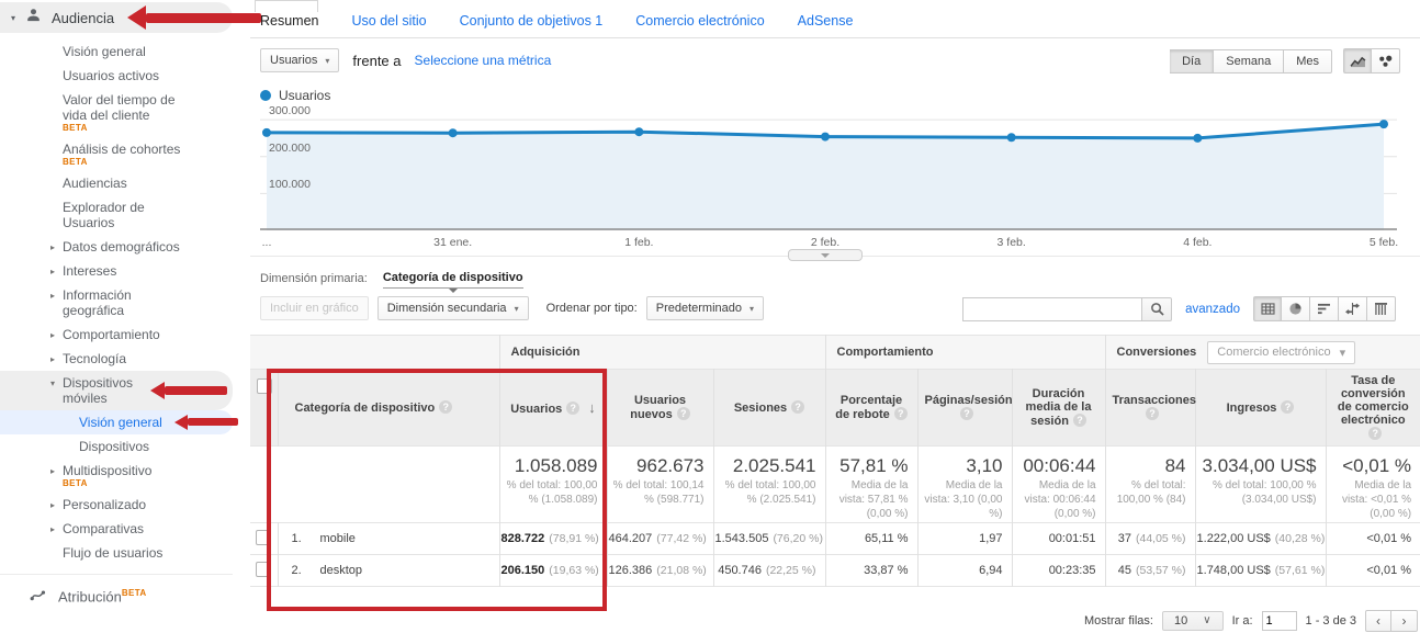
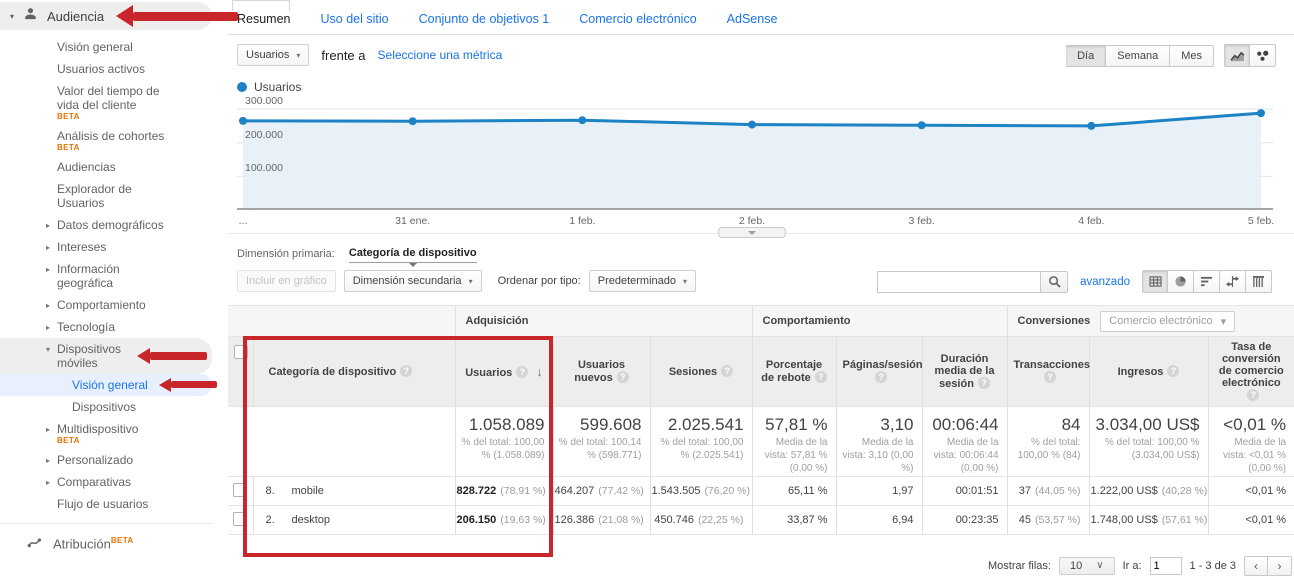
  ▾
  Audiencia
  Visión general
  Usuarios activos
  Valor del tiempo de vida del cliente
  BETA
  Análisis de cohortes
  BETA
  Audiencias
  Explorador de Usuarios
  ▸
  Datos demográficos
  ▸
  Intereses
  ▸
  Información geográfica
  ▸
  Comportamiento
  ▸
  Tecnología
  ▾
  Dispositivos móviles
  Visión general
  Dispositivos
  ▸
  Multidispositivo
  BETA
  ▸
  Personalizado
  ▸
  Comparativas
  Flujo de usuarios
  AtribuciónBETA
  Resumen
  Uso del sitio
  Conjunto de objetivos 1
  Comercio electrónico
  AdSense
  Usuarios
  ▾
  frente a
  Seleccione una métrica
  Día
  Semana
  Mes
  Usuarios
  100.000
  200.000
  300.000
  ...
  31 ene.
  1 feb.
  2 feb.
  3 feb.
  4 feb.
  5 feb.
  Dimensión primaria:
  Categoría de dispositivo
  Incluir en gráfico
  Dimensión secundaria
  ▾
  Ordenar por tipo:
  Predeterminado
  ▾
  avanzado
  	Adquisición	Comportamiento	Conversiones Comercio electrónico ▾
  	Categoría de dispositivo ?	Usuarios ? ↓	Usuarios nuevos ?	Sesiones ?	Porcentaje de rebote ?	Páginas/sesión?	Duración media de la sesión ?	Transacciones?	Ingresos ?	Tasa de conversión de comercio electrónico?
- 	1.058.089% del total: 100,00 % (1.058.089)	962.673% del total: 100,14 % (598.771)	2.025.541% del total: 100,00 % (2.025.541)	57,81 %Media de la vista: 57,81 % (0,00 %)	3,10Media de la vista: 3,10 (0,00 %)	00:06:44Media de la vista: 00:06:44 (0,00 %)	84% del total: 100,00 % (84)	3.034,00 US$% del total: 100,00 % (3.034,00 US$)	<0,01 %Media de la vista: <0,01 % (0,00 %)
+ 	1.058.089% del total: 100,00 % (1.058.089)	599.608% del total: 100,14 % (598.771)	2.025.541% del total: 100,00 % (2.025.541)	57,81 %Media de la vista: 57,81 % (0,00 %)	3,10Media de la vista: 3,10 (0,00 %)	00:06:44Media de la vista: 00:06:44 (0,00 %)	84% del total: 100,00 % (84)	3.034,00 US$% del total: 100,00 % (3.034,00 US$)	<0,01 %Media de la vista: <0,01 % (0,00 %)
- 	1. mobile	828.722 (78,91 %)	464.207 (77,42 %)	1.543.505 (76,20 %)	65,11 %	1,97	00:01:51	37 (44,05 %)	1.222,00 US$ (40,28 %)	<0,01 %
+ 	8. mobile	828.722 (78,91 %)	464.207 (77,42 %)	1.543.505 (76,20 %)	65,11 %	1,97	00:01:51	37 (44,05 %)	1.222,00 US$ (40,28 %)	<0,01 %
  	2. desktop	206.150 (19,63 %)	126.386 (21,08 %)	450.746 (22,25 %)	33,87 %	6,94	00:23:35	45 (53,57 %)	1.748,00 US$ (57,61 %)	<0,01 %
  Mostrar filas:
  10
  ∨
  Ir a:
  1
  1 - 3 de 3
  ‹
  ›
